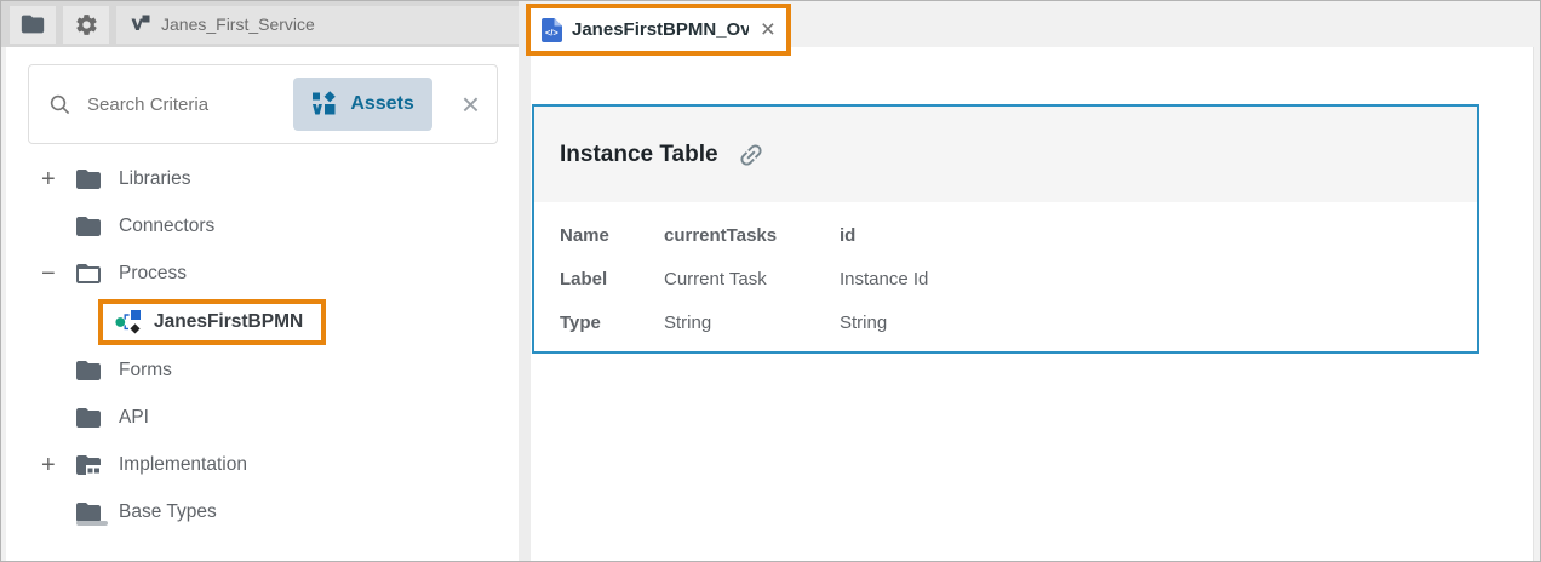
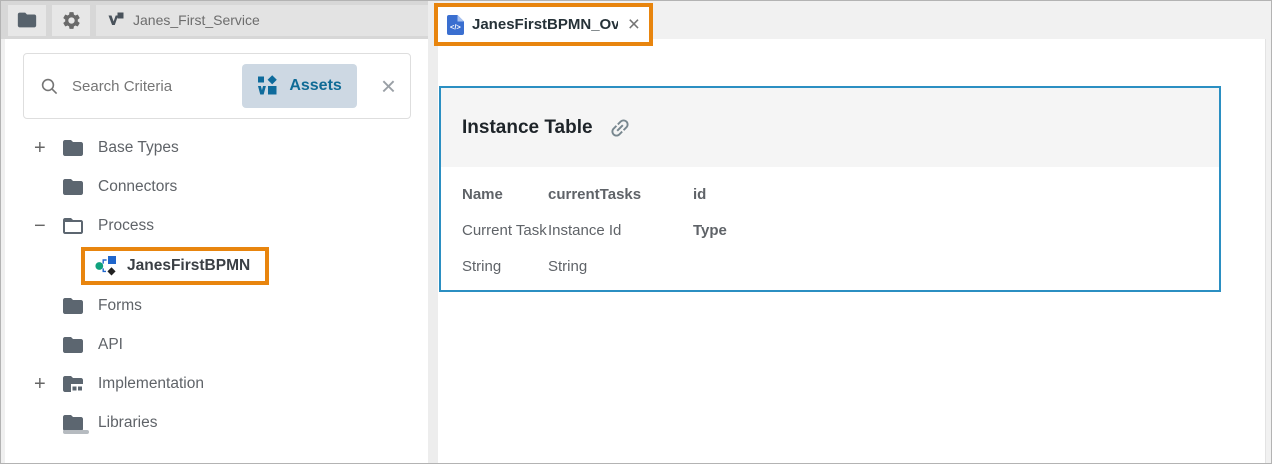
  Janes_First_Service
  Search Criteria
  Assets
  ×
  +
- Libraries
+ Base Types
  Connectors
  −
  Process
  JanesFirstBPMN
  Forms
  API
  +
  Implementation
- Base Types
+ Libraries
  </>
  JanesFirstBPMN_Ov
  ×
  Instance Table
  Name
  currentTasks
  id
- Label
  Current Task
  Instance Id
  Type
  String
  String
